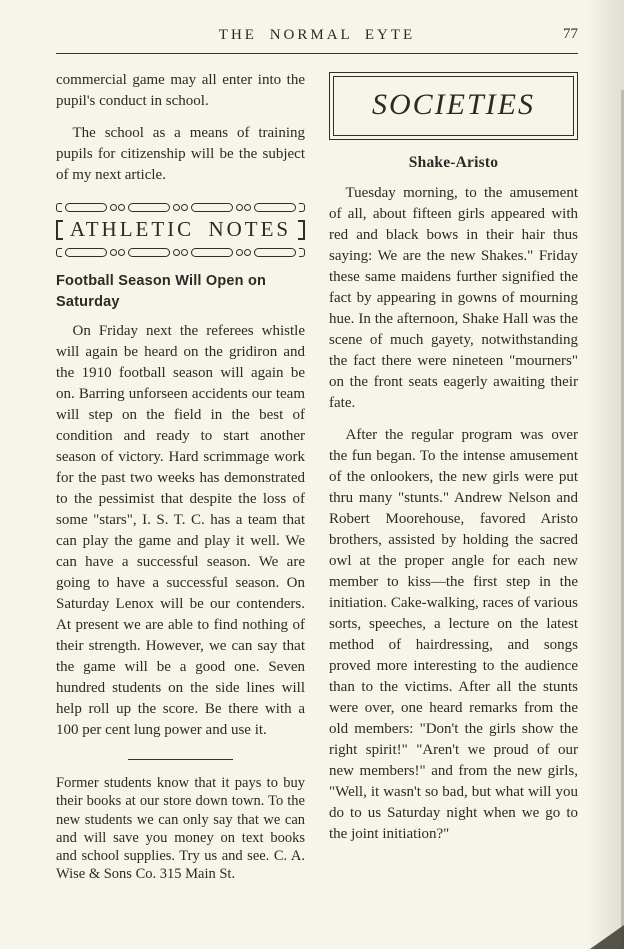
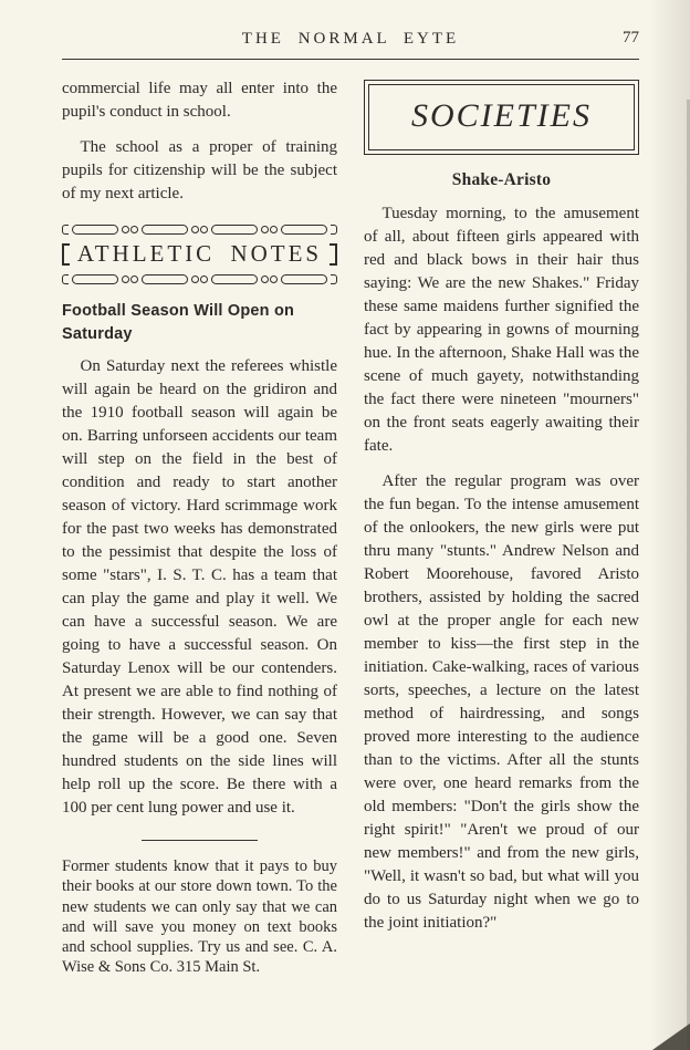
  THE NORMAL EYTE
  77
- commercial game may all enter into the pupil's conduct in school.
+ commercial life may all enter into the pupil's conduct in school.
- The school as a means of training pupils for citizenship will be the subject of my next article.
+ The school as a proper of training pupils for citizenship will be the subject of my next article.
  ATHLETIC NOTES
  Football Season Will Open on Saturday
- On Friday next the referees whistle will again be heard on the gridiron and the 1910 football season will again be on. Barring unforseen accidents our team will step on the field in the best of condition and ready to start another season of victory. Hard scrimmage work for the past two weeks has demonstrated to the pessimist that despite the loss of some "stars", I. S. T. C. has a team that can play the game and play it well. We can have a successful season. We are going to have a successful season. On Saturday Lenox will be our contenders. At present we are able to find nothing of their strength. However, we can say that the game will be a good one. Seven hundred students on the side lines will help roll up the score. Be there with a 100 per cent lung power and use it.
+ On Saturday next the referees whistle will again be heard on the gridiron and the 1910 football season will again be on. Barring unforseen accidents our team will step on the field in the best of condition and ready to start another season of victory. Hard scrimmage work for the past two weeks has demonstrated to the pessimist that despite the loss of some "stars", I. S. T. C. has a team that can play the game and play it well. We can have a successful season. We are going to have a successful season. On Saturday Lenox will be our contenders. At present we are able to find nothing of their strength. However, we can say that the game will be a good one. Seven hundred students on the side lines will help roll up the score. Be there with a 100 per cent lung power and use it.
  Former students know that it pays to buy their books at our store down town. To the new students we can only say that we can and will save you money on text books and school supplies. Try us and see. C. A. Wise & Sons Co. 315 Main St.
  SOCIETIES
  Shake-Aristo
  Tuesday morning, to the amusement of all, about fifteen girls appeared with red and black bows in their hair thus saying: We are the new Shakes." Friday these same maidens further signified the fact by appearing in gowns of mourning hue. In the afternoon, Shake Hall was the scene of much gayety, notwithstanding the fact there were nineteen "mourners" on the front seats eagerly awaiting their fate.
  After the regular program was over the fun began. To the intense amusement of the onlookers, the new girls were put thru many "stunts." Andrew Nelson and Robert Moorehouse, favored Aristo brothers, assisted by holding the sacred owl at the proper angle for each new member to kiss—the first step in the initiation. Cake-walking, races of various sorts, speeches, a lecture on the latest method of hairdressing, and songs proved more interesting to the audience than to the victims. After all the stunts were over, one heard remarks from the old members: "Don't the girls show the right spirit!" "Aren't we proud of our new members!" and from the new girls, "Well, it wasn't so bad, but what will you do to us Saturday night when we go to the joint initiation?"
